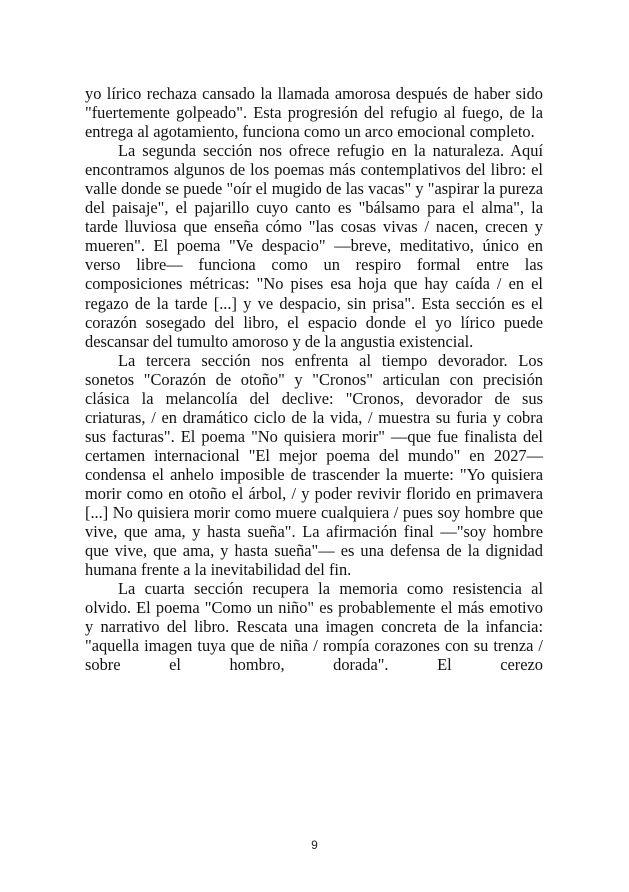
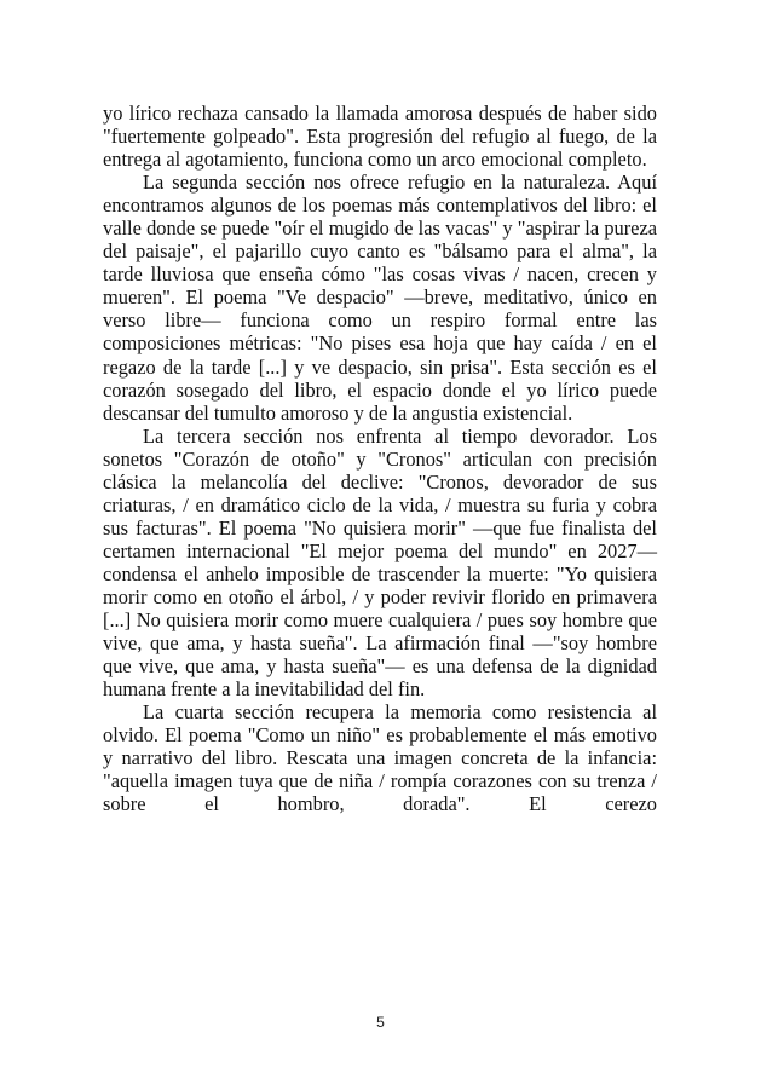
  yo lírico rechaza cansado la llamada amorosa después de haber sido "fuertemente golpeado". Esta progresión del refugio al fuego, de la entrega al agotamiento, funciona como un arco emocional completo.
  La segunda sección nos ofrece refugio en la naturaleza. Aquí encontramos algunos de los poemas más contemplativos del libro: el valle donde se puede "oír el mugido de las vacas" y "aspirar la pureza del paisaje", el pajarillo cuyo canto es "bálsamo para el alma", la tarde lluviosa que enseña cómo "las cosas vivas / nacen, crecen y mueren". El poema "Ve despacio" —breve, meditativo, único en verso libre— funciona como un respiro formal entre las composiciones métricas: "No pises esa hoja que hay caída / en el regazo de la tarde [...] y ve despacio, sin prisa". Esta sección es el corazón sosegado del libro, el espacio donde el yo lírico puede descansar del tumulto amoroso y de la angustia existencial.
  La tercera sección nos enfrenta al tiempo devorador. Los sonetos "Corazón de otoño" y "Cronos" articulan con precisión clásica la melancolía del declive: "Cronos, devorador de sus criaturas, / en dramático ciclo de la vida, / muestra su furia y cobra sus facturas". El poema "No quisiera morir" —que fue finalista del certamen internacional "El mejor poema del mundo" en 2027— condensa el anhelo imposible de trascender la muerte: "Yo quisiera morir como en otoño el árbol, / y poder revivir florido en primavera [...] No quisiera morir como muere cualquiera / pues soy hombre que vive, que ama, y hasta sueña". La afirmación final —"soy hombre que vive, que ama, y hasta sueña"— es una defensa de la dignidad humana frente a la inevitabilidad del fin.
  La cuarta sección recupera la memoria como resistencia al olvido. El poema "Como un niño" es probablemente el más emotivo y narrativo del libro. Rescata una imagen concreta de la infancia: "aquella imagen tuya que de niña / rompía corazones con su trenza / sobre el hombro, dorada". El cerezo
- 9
+ 5
